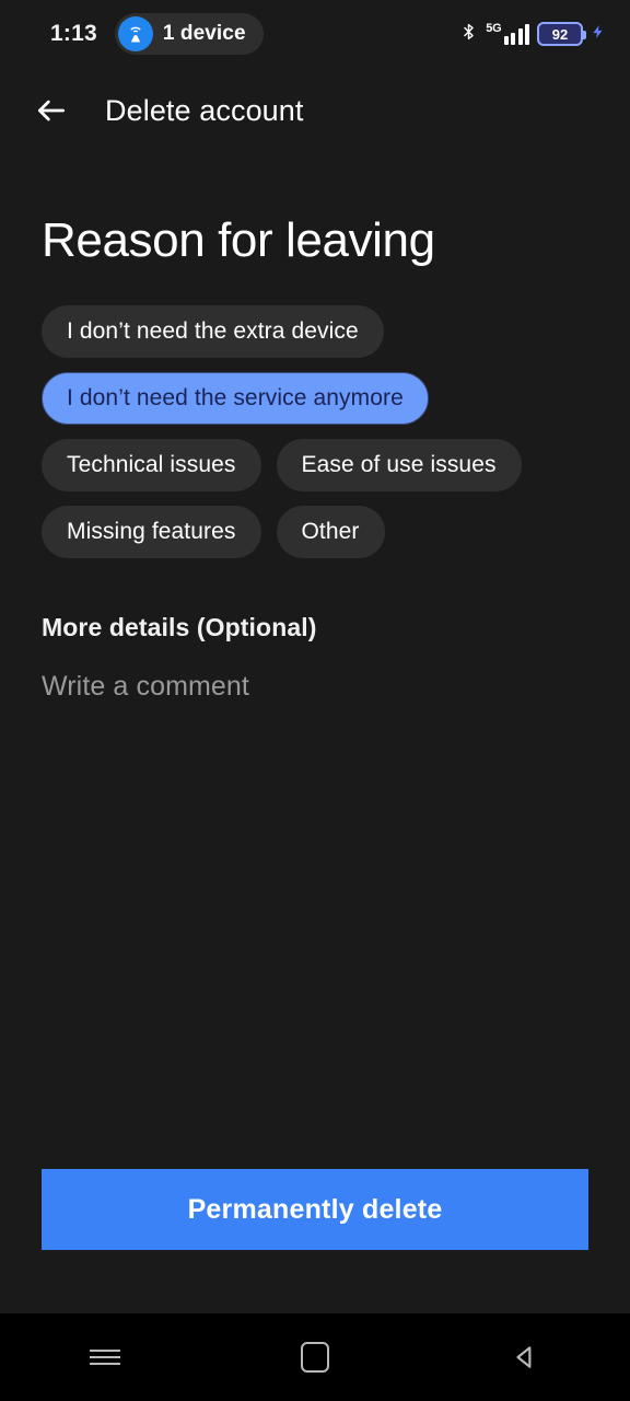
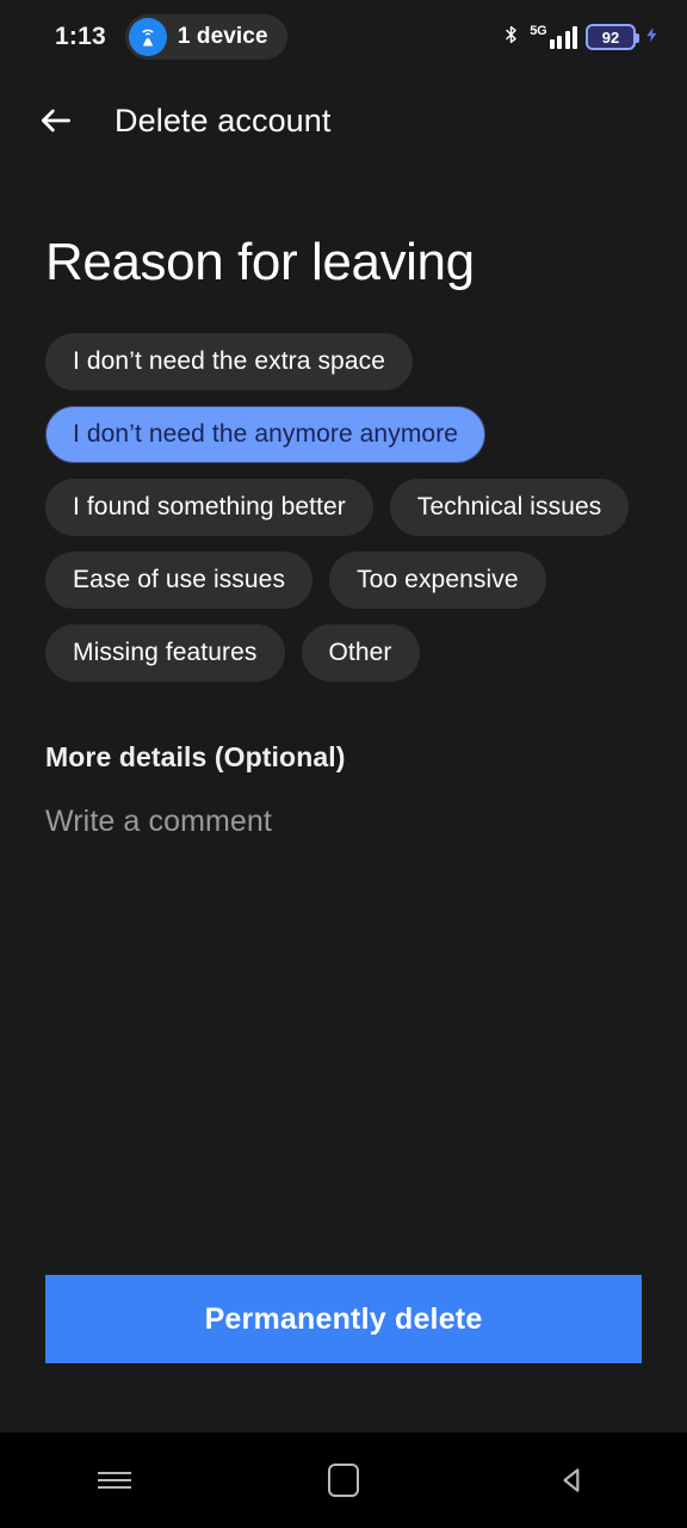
  1:13
  1 device
  5G
  92
  Delete account
  Reason for leaving
- I don’t need the extra device
+ I don’t need the extra space
- I don’t need the service anymore
+ I don’t need the anymore anymore
+ I found something better
  Technical issues
  Ease of use issues
+ Too expensive
  Missing features
  Other
  More details (Optional)
  Write a comment
  Permanently delete
